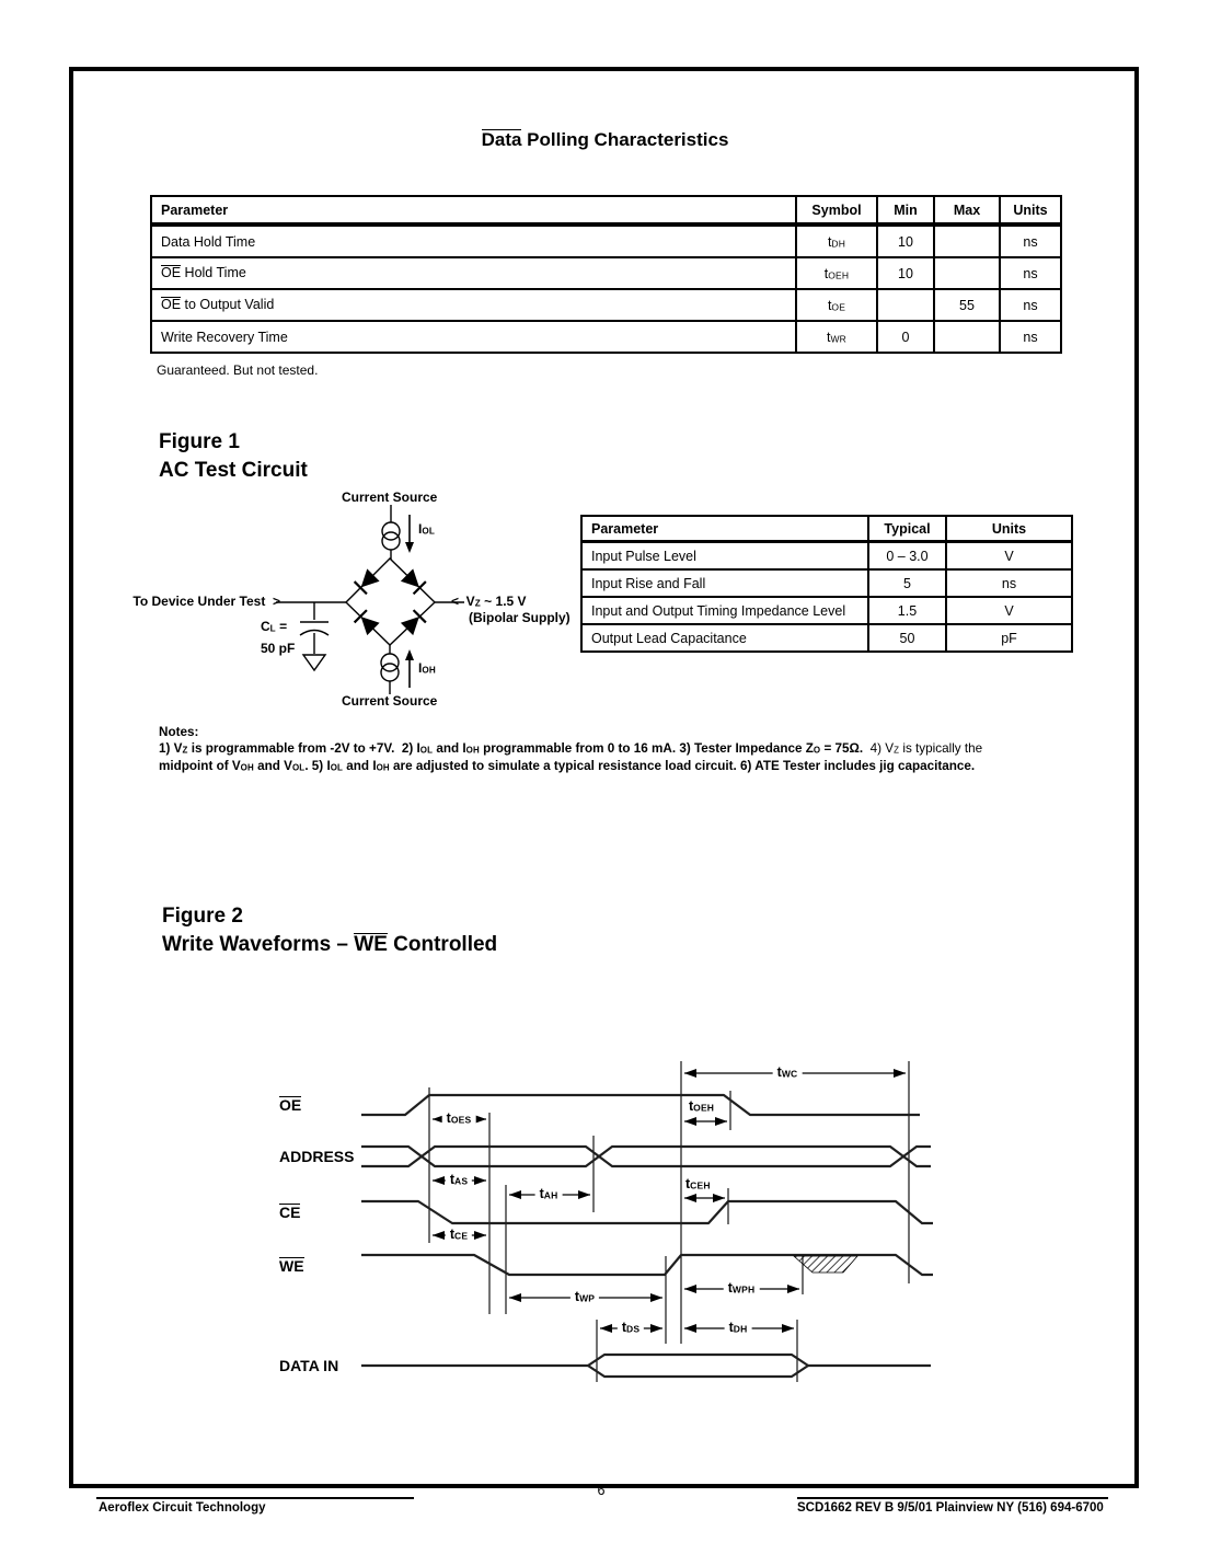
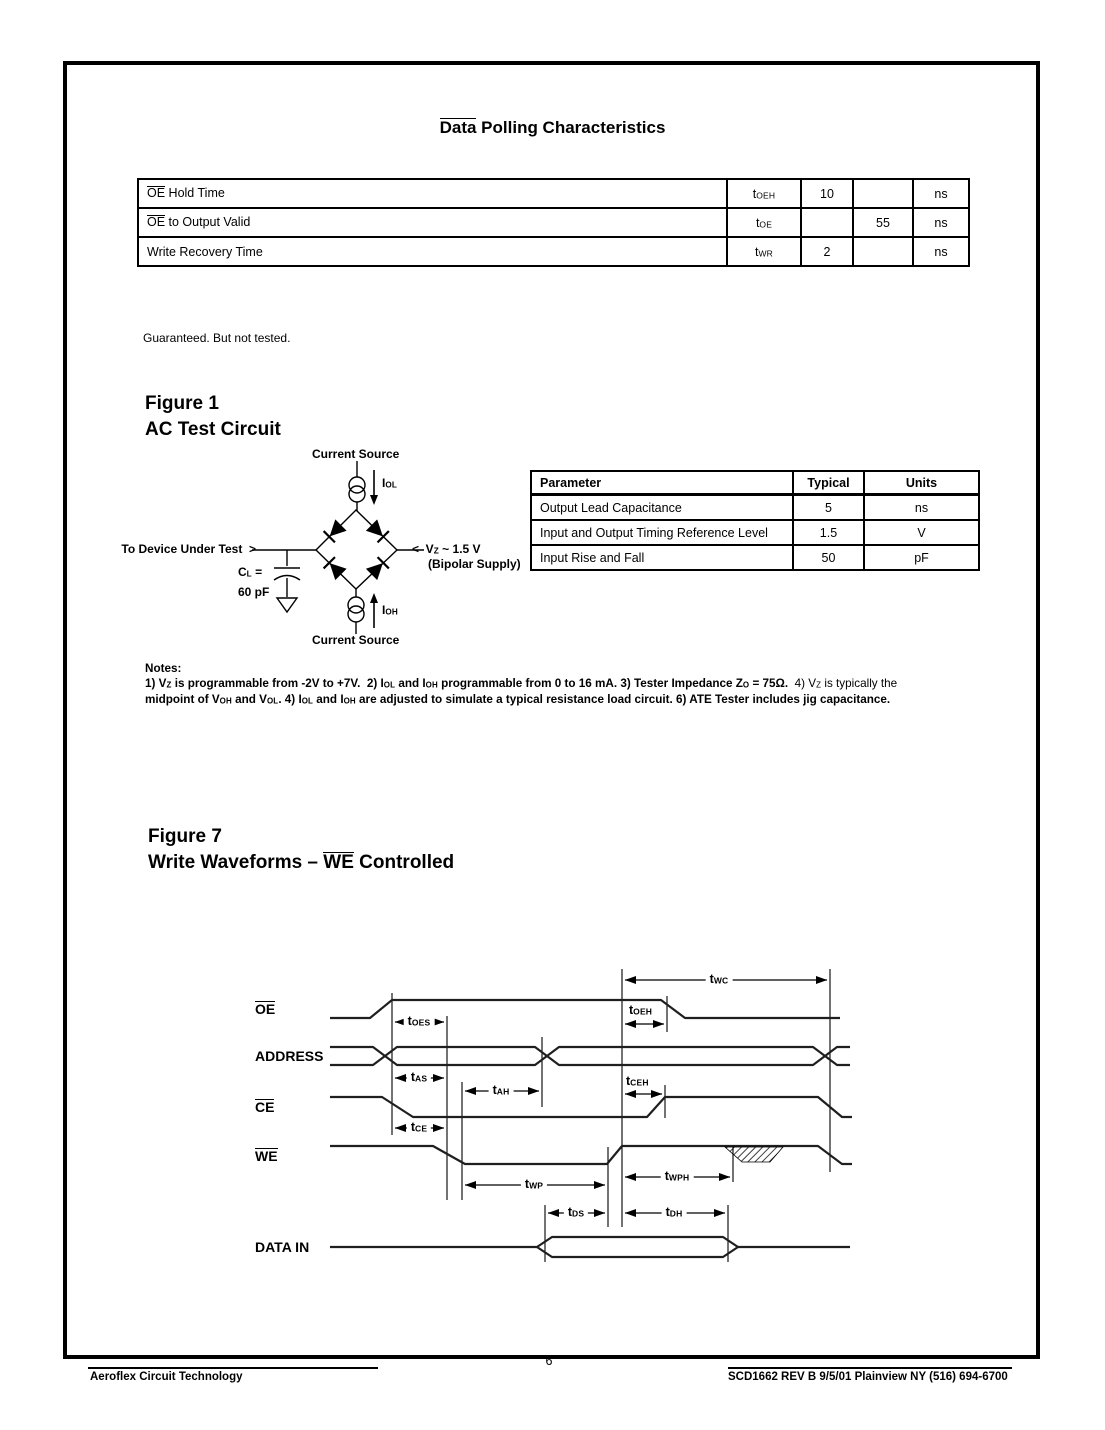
  Data Polling Characteristics
- Parameter	Symbol	Min	Max	Units
- Data Hold Time	tDH	10		ns
  OE Hold Time	tOEH	10		ns
  OE to Output Valid	tOE		55	ns
- Write Recovery Time	tWR	0		ns
+ Write Recovery Time	tWR	2		ns
  Guaranteed. But not tested.
  Figure 1
  AC Test Circuit
  Current Source
  IOL
  To Device Under Test >
  CL =
- 50 pF
+ 60 pF
  < VZ ~ 1.5 V
  (Bipolar Supply)
  IOH
  Current Source
  Parameter	Typical	Units
- Input Pulse Level	0 – 3.0	V
- Input Rise and Fall	5	ns
+ Output Lead Capacitance	5	ns
- Input and Output Timing Impedance Level	1.5	V
+ Input and Output Timing Reference Level	1.5	V
- Output Lead Capacitance	50	pF
+ Input Rise and Fall	50	pF
  Notes:
  1) VZ is programmable from -2V to +7V. 2) IOL and IOH programmable from 0 to 16 mA. 3) Tester Impedance ZO = 75Ω. 4) VZ is typically the
- midpoint of VOH and VOL. 5) IOL and IOH are adjusted to simulate a typical resistance load circuit. 6) ATE Tester includes jig capacitance.
+ midpoint of VOH and VOL. 4) IOL and IOH are adjusted to simulate a typical resistance load circuit. 6) ATE Tester includes jig capacitance.
- Figure 2
+ Figure 7
  Write Waveforms – WE Controlled
  OE
  ADDRESS
  CE
  WE
  DATA IN
  tWC
  tOES
  tOEH
  tAS
  tAH
  tCEH
  tCE
  tWP
  tWPH
  tDS
  tDH
  Aeroflex Circuit Technology
  6
  SCD1662 REV B 9/5/01 Plainview NY (516) 694-6700
